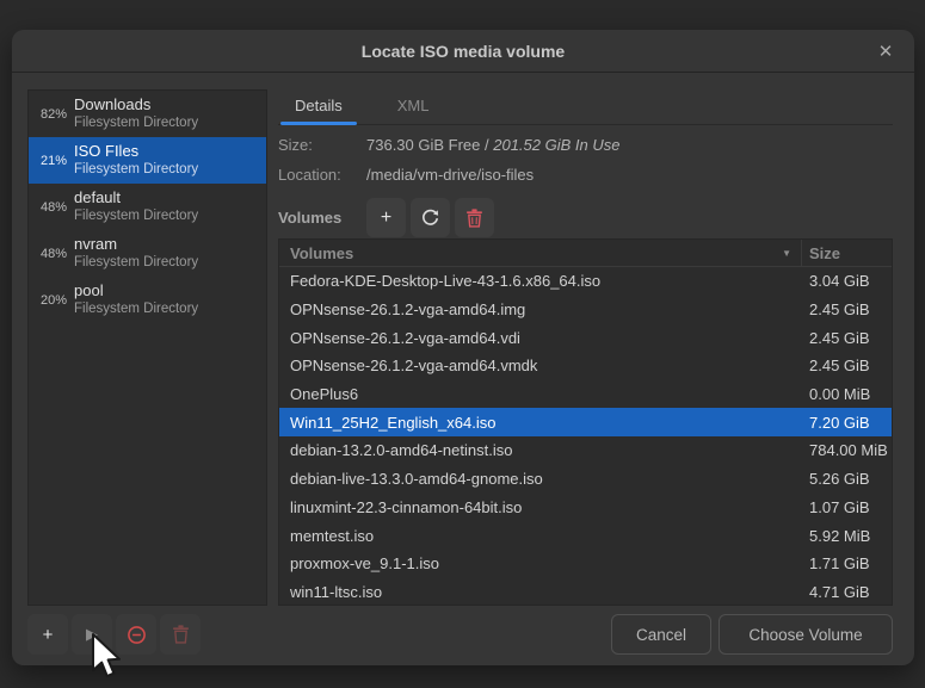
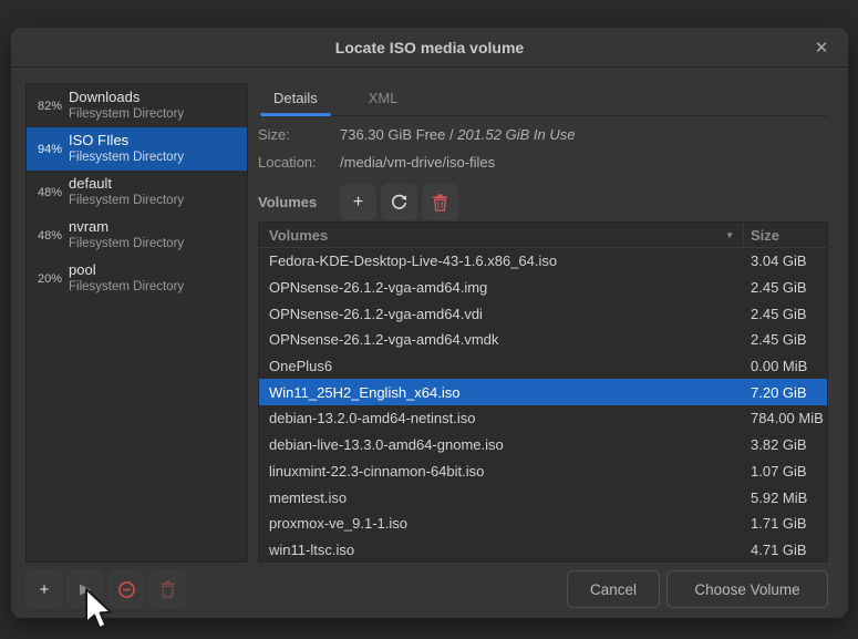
  Locate ISO media volume
  ✕
  82%
  Downloads
  Filesystem Directory
- 21%
+ 94%
  ISO FIles
  Filesystem Directory
  48%
  default
  Filesystem Directory
  48%
  nvram
  Filesystem Directory
  20%
  pool
  Filesystem Directory
  Details
  XML
  Size:
  736.30 GiB Free / 201.52 GiB In Use
  Location:
  /media/vm-drive/iso-files
  Volumes
  +
  Volumes
  ▼
  Size
  Fedora-KDE-Desktop-Live-43-1.6.x86_64.iso
  3.04 GiB
  OPNsense-26.1.2-vga-amd64.img
  2.45 GiB
  OPNsense-26.1.2-vga-amd64.vdi
  2.45 GiB
  OPNsense-26.1.2-vga-amd64.vmdk
  2.45 GiB
  OnePlus6
  0.00 MiB
  Win11_25H2_English_x64.iso
  7.20 GiB
  debian-13.2.0-amd64-netinst.iso
  784.00 MiB
  debian-live-13.3.0-amd64-gnome.iso
- 5.26 GiB
+ 3.82 GiB
  linuxmint-22.3-cinnamon-64bit.iso
  1.07 GiB
  memtest.iso
  5.92 MiB
  proxmox-ve_9.1-1.iso
  1.71 GiB
  win11-ltsc.iso
  4.71 GiB
  +
  ▶
  Cancel
  Choose Volume
